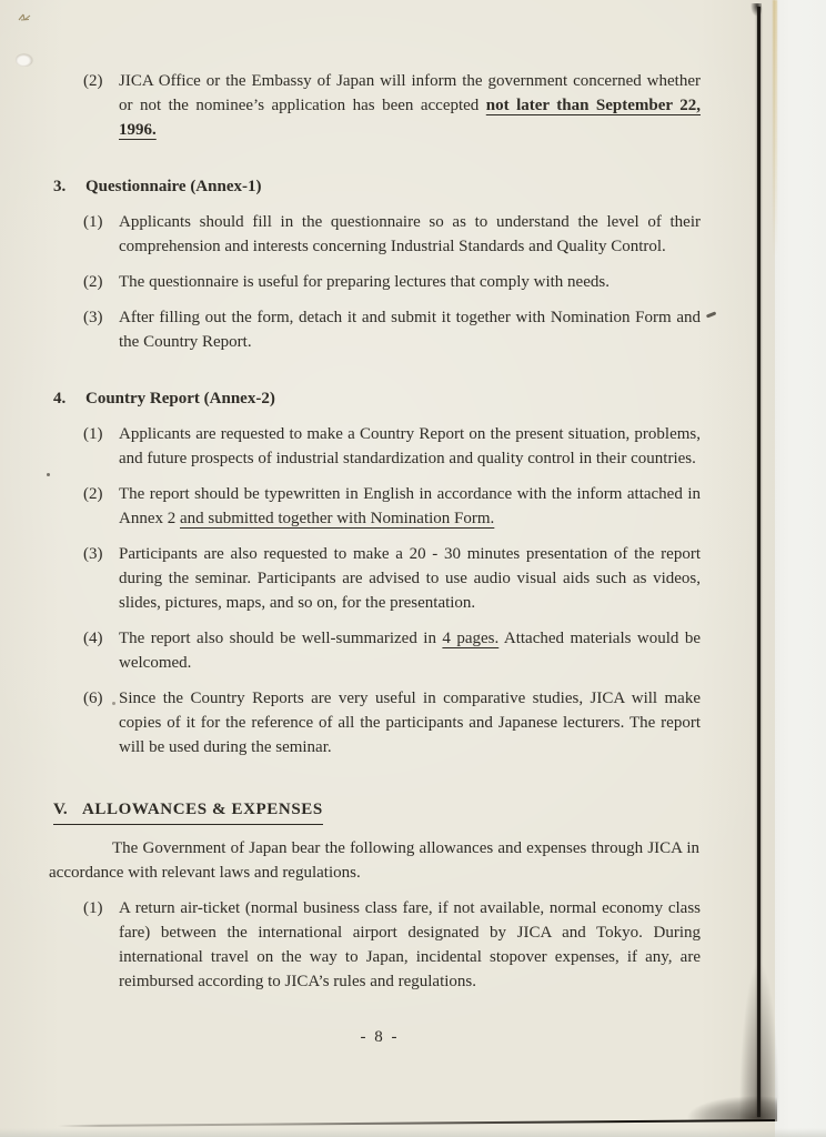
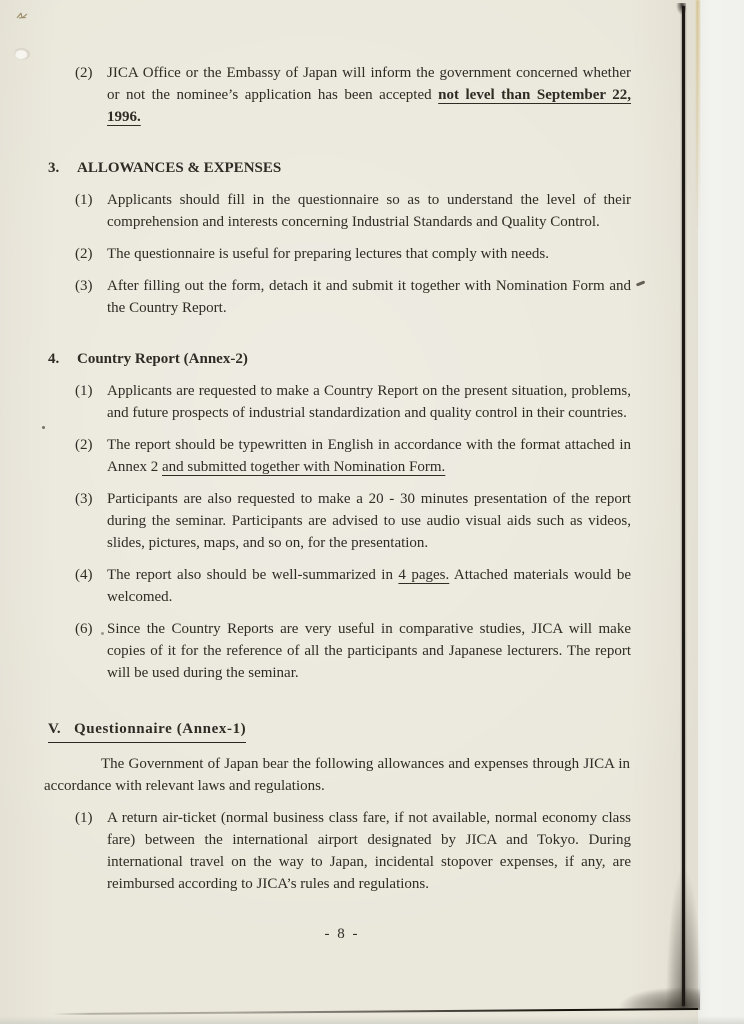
  (2)
- JICA Office or the Embassy of Japan will inform the government concerned whether or not the nominee’s application has been accepted not later than September 22, 1996.
+ JICA Office or the Embassy of Japan will inform the government concerned whether or not the nominee’s application has been accepted not level than September 22, 1996.
- 3. Questionnaire (Annex-1)
+ 3. ALLOWANCES & EXPENSES
  (1)
  Applicants should fill in the questionnaire so as to understand the level of their comprehension and interests concerning Industrial Standards and Quality Control.
  (2)
  The questionnaire is useful for preparing lectures that comply with needs.
  (3)
  After filling out the form, detach it and submit it together with Nomination Form and the Country Report.
  4. Country Report (Annex-2)
  (1)
  Applicants are requested to make a Country Report on the present situation, problems, and future prospects of industrial standardization and quality control in their countries.
  (2)
- The report should be typewritten in English in accordance with the inform attached in Annex 2 and submitted together with Nomination Form.
+ The report should be typewritten in English in accordance with the format attached in Annex 2 and submitted together with Nomination Form.
  (3)
  Participants are also requested to make a 20 - 30 minutes presentation of the report during the seminar. Participants are advised to use audio visual aids such as videos, slides, pictures, maps, and so on, for the presentation.
  (4)
  The report also should be well-summarized in 4 pages. Attached materials would be welcomed.
  (6)
  Since the Country Reports are very useful in comparative studies, JICA will make copies of it for the reference of all the participants and Japanese lecturers. The report will be used during the seminar.
- V. ALLOWANCES & EXPENSES
+ V. Questionnaire (Annex-1)
  The Government of Japan bear the following allowances and expenses through JICA in accordance with relevant laws and regulations.
  (1)
  A return air-ticket (normal business class fare, if not available, normal economy class fare) between the international airport designated by JICA and Tokyo. During international travel on the way to Japan, incidental stopover expenses, if any, are reimbursed according to JICA’s rules and regulations.
  - 8 -
